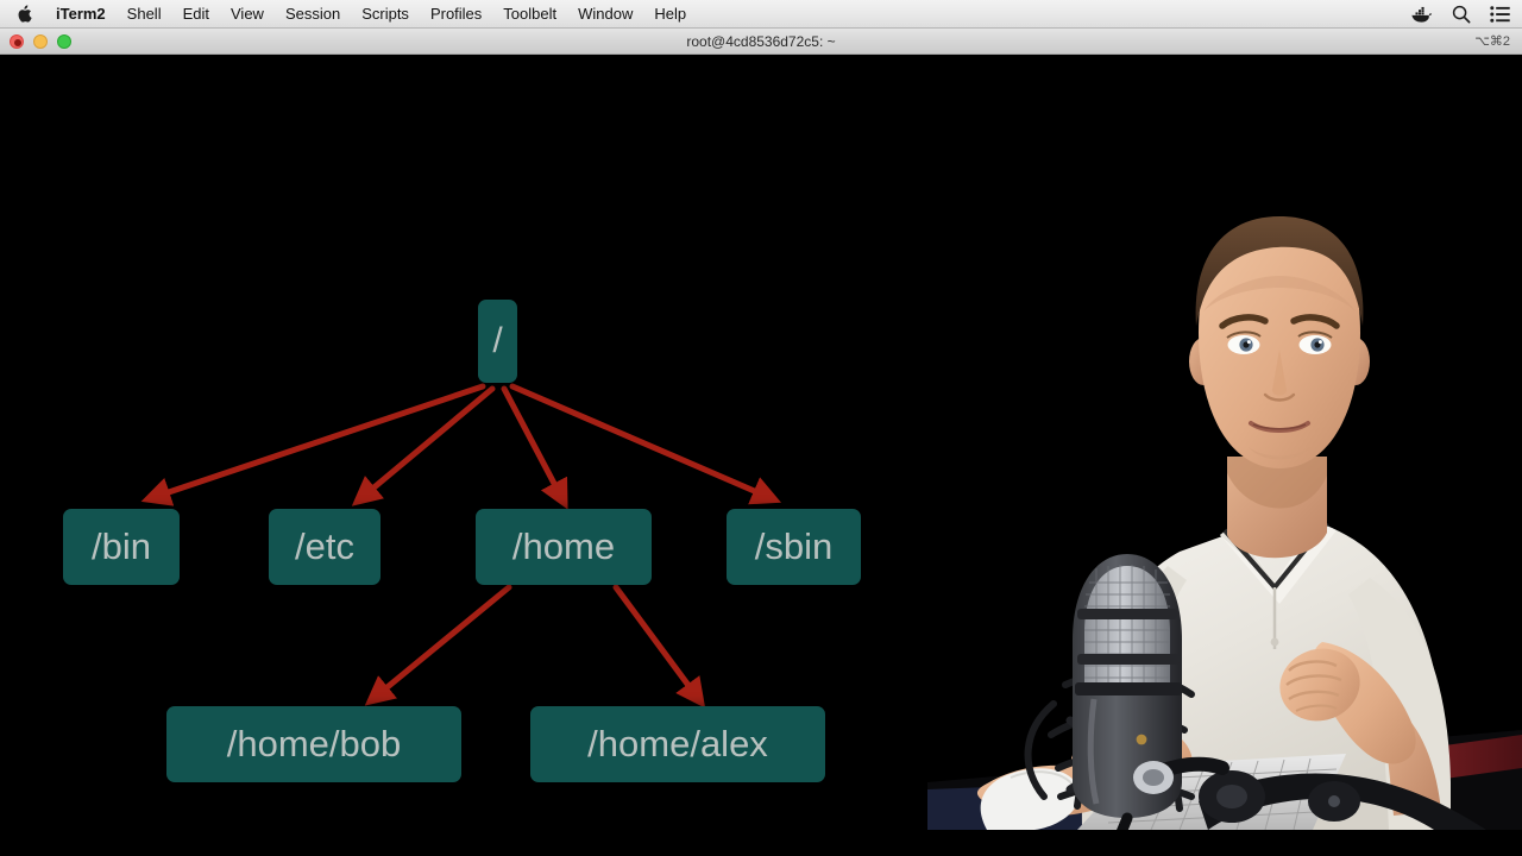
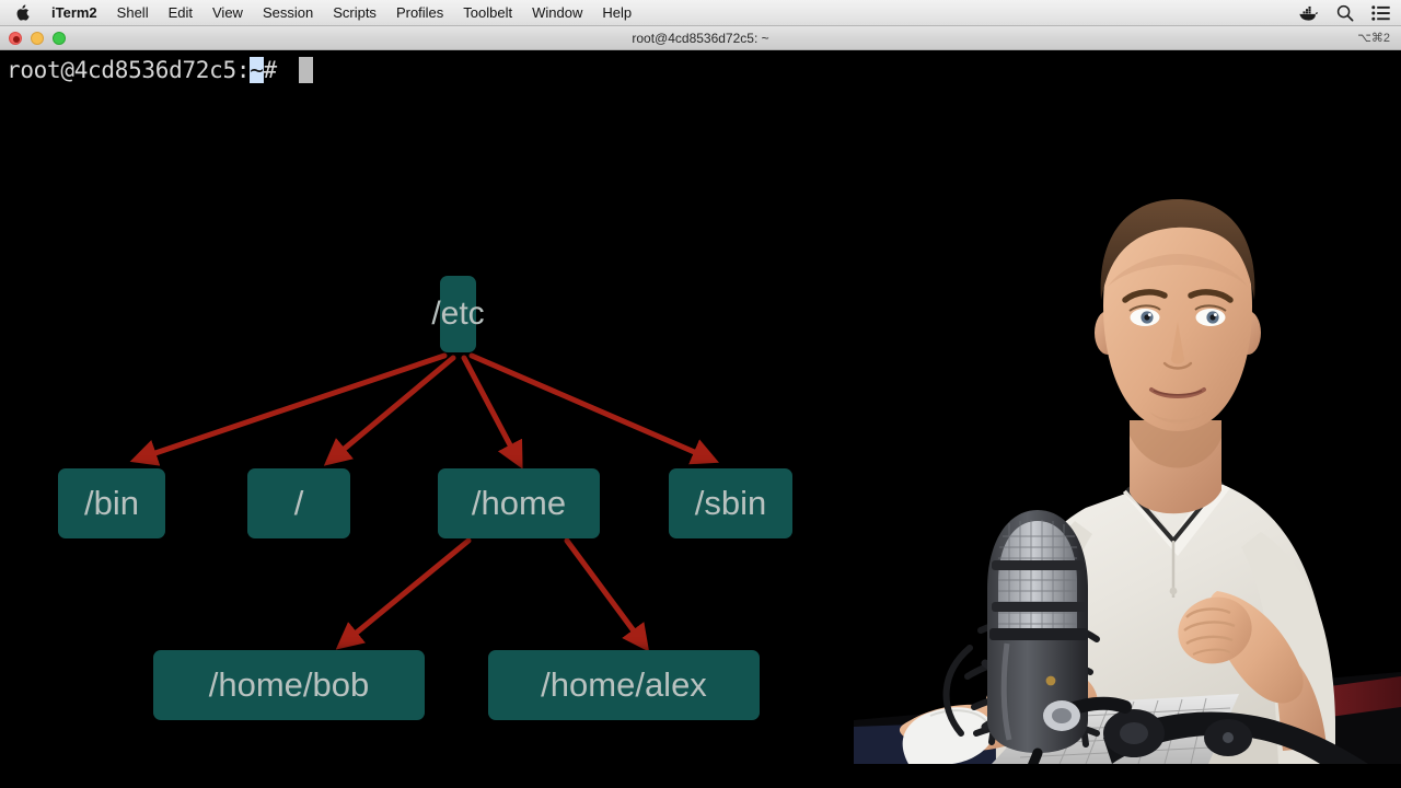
  iTerm2
  Shell
  Edit
  View
  Session
  Scripts
  Profiles
  Toolbelt
  Window
  Help
  root@4cd8536d72c5: ~
  ⌥⌘2
+ root@4cd8536d72c5:
+ ~
+ #
- /
+ /etc
  /bin
- /etc
+ /
  /home
  /sbin
  /home/bob
  /home/alex
